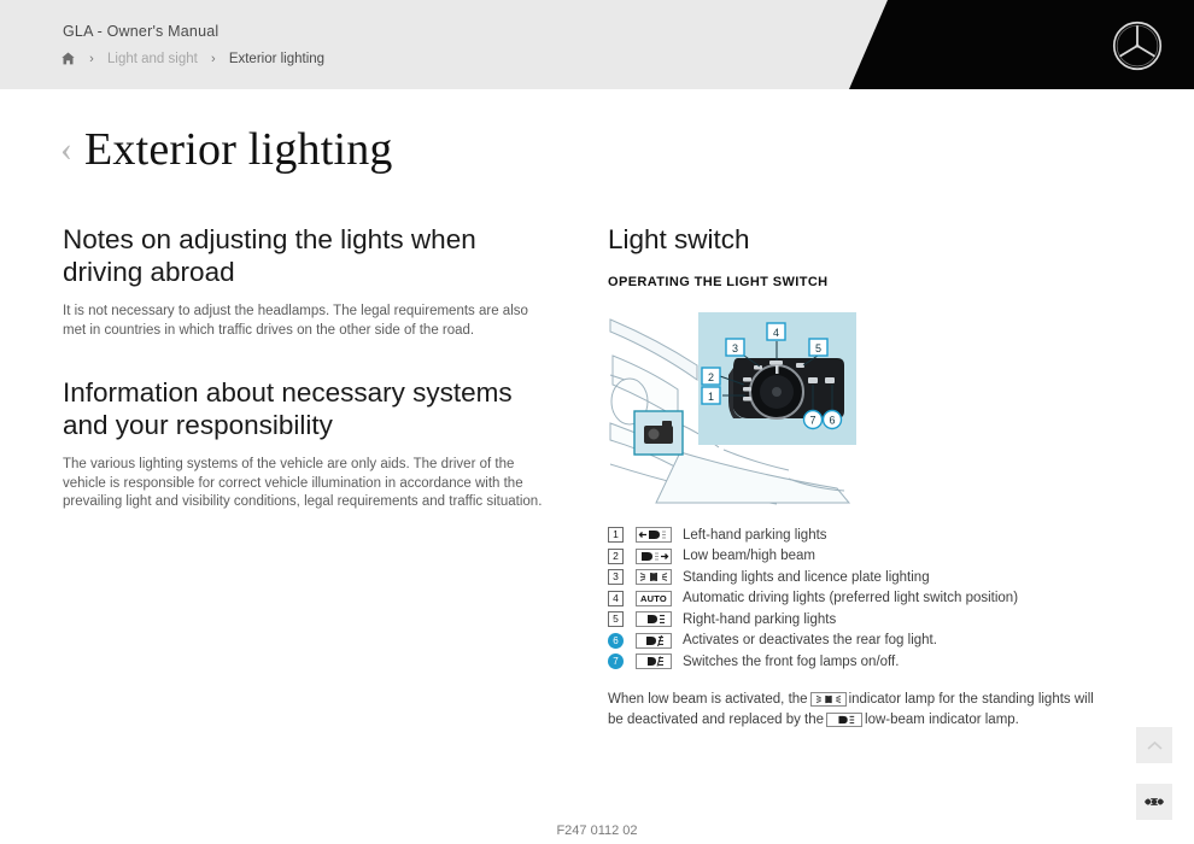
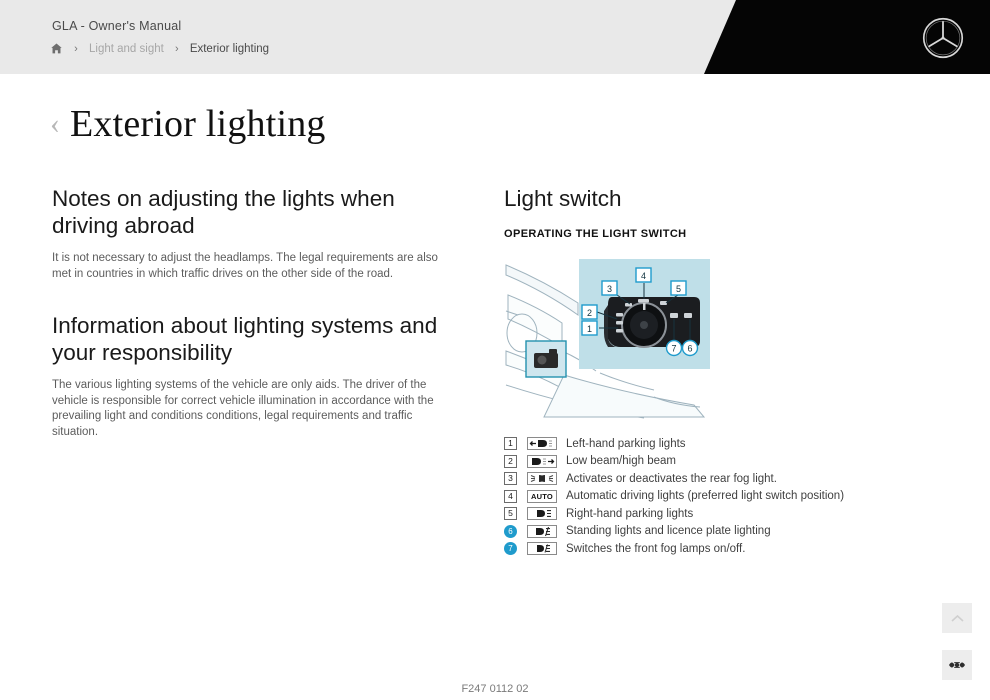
  GLA - Owner's Manual
  ›
  Light and sight
  ›
  Exterior lighting
  ‹
  Exterior lighting
  Notes on adjusting the lights when driving abroad
  It is not necessary to adjust the headlamps. The legal requirements are also met in countries in which traffic drives on the other side of the road.
- Information about necessary systems and your responsibility
+ Information about lighting systems and your responsibility
- The various lighting systems of the vehicle are only aids. The driver of the vehicle is responsible for correct vehicle illumination in accordance with the prevailing light and visibility conditions, legal requirements and traffic situation.
+ The various lighting systems of the vehicle are only aids. The driver of the vehicle is responsible for correct vehicle illumination in accordance with the prevailing light and conditions conditions, legal requirements and traffic situation.
  Light switch
  OPERATING THE LIGHT SWITCH
  1
  2
  3
  4
  5
  6
  7
  1
  Left-hand parking lights
  2
  Low beam/high beam
  3
- Standing lights and licence plate lighting
+ Activates or deactivates the rear fog light.
  4
  AUTO
  Automatic driving lights (preferred light switch position)
  5
  Right-hand parking lights
  6
- Activates or deactivates the rear fog light.
+ Standing lights and licence plate lighting
  7
  Switches the front fog lamps on/off.
- When low beam is activated, the indicator lamp for the standing lights will be deactivated and replaced by the low-beam indicator lamp.
  F247 0112 02
